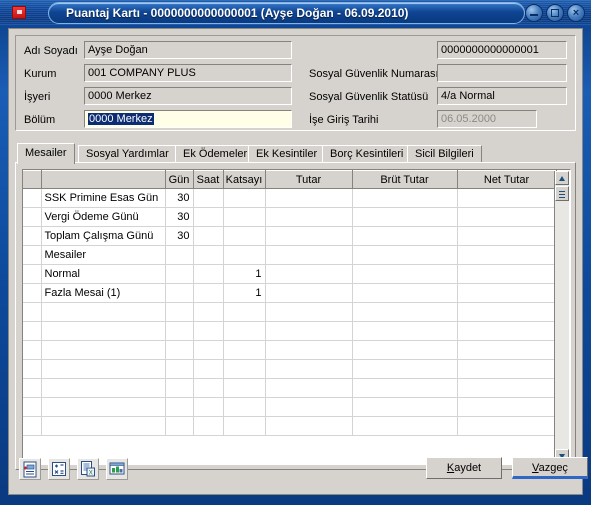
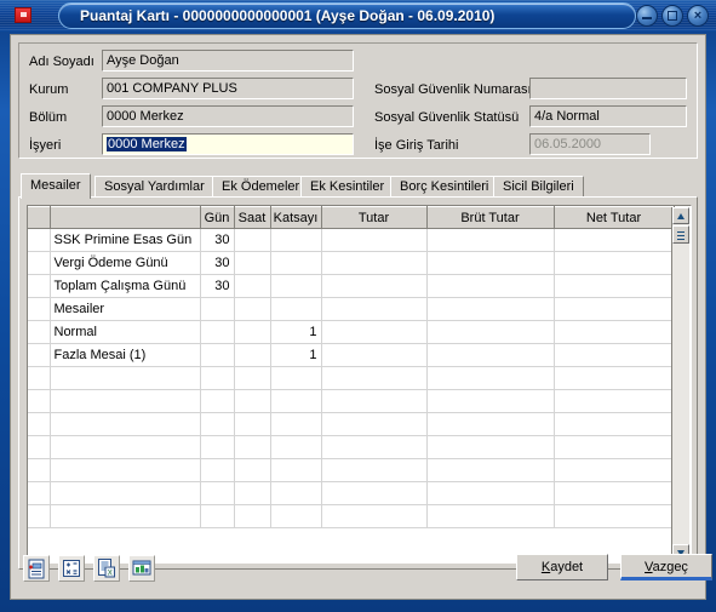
  Puantaj Kartı - 0000000000000001 (Ayşe Doğan - 06.09.2010)
  ×
  Adı Soyadı
  Ayşe Doğan
  Kurum
  001 COMPANY PLUS
- İşyeri
+ Bölüm
  0000 Merkez
- Bölüm
+ İşyeri
  0000 Merkez
- 0000000000000001
  Sosyal Güvenlik Numaras
  Sosyal Güvenlik Statüsü
  4/a Normal
  İşe Giriş Tarihi
  06.05.2000
  Mesailer
  Sosyal Yardımlar
  Ek Ödemeler
  Ek Kesintiler
  Borç Kesintileri
  Sicil Bilgileri
  		Gün	Saat	Katsayı	Tutar	Brüt Tutar	Net Tutar
  	SSK Primine Esas Gün	30
  	Vergi Ödeme Günü	30
  	Toplam Çalışma Günü	30
  	Mesailer
  	Normal			1
  	Fazla Mesai (1)			1
  Kaydet
  Vazgeç
